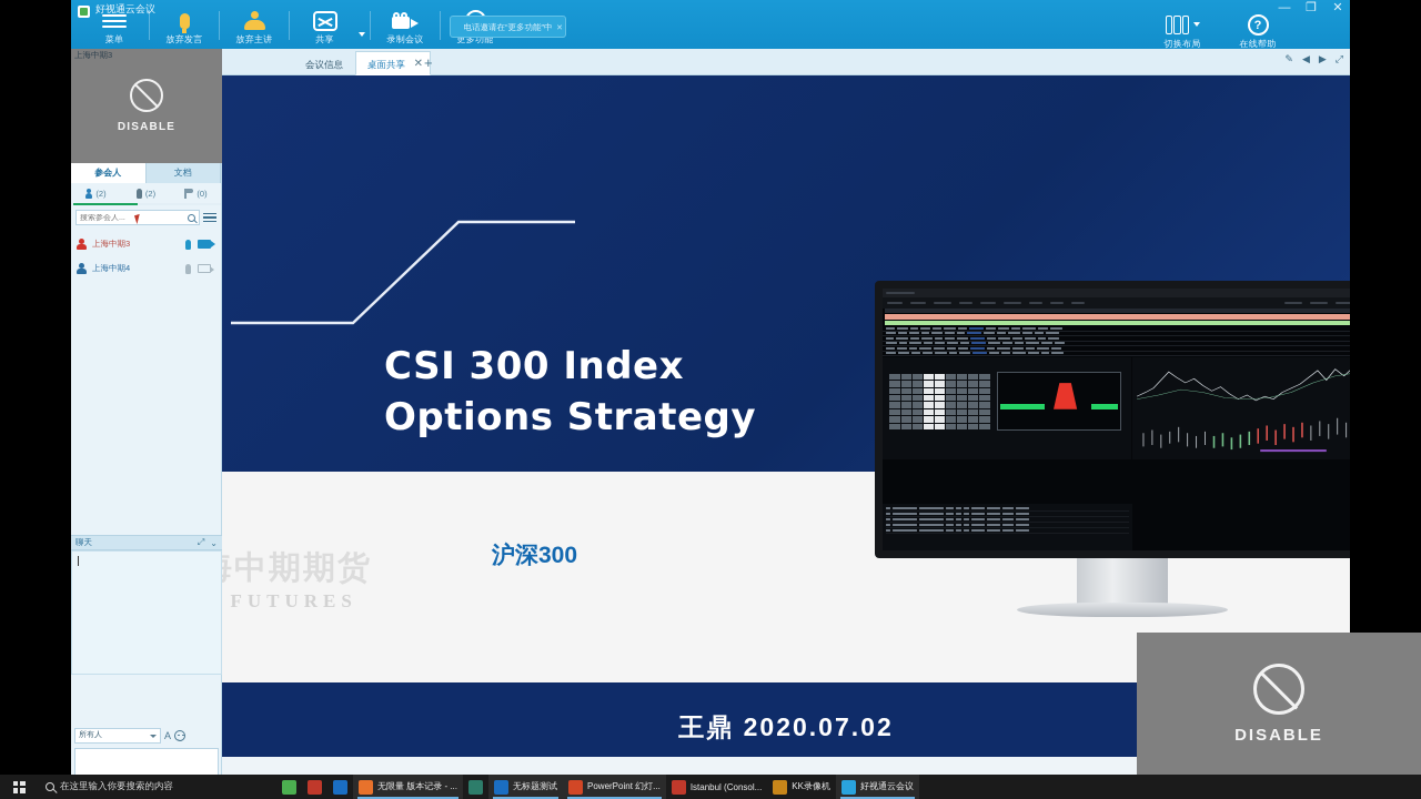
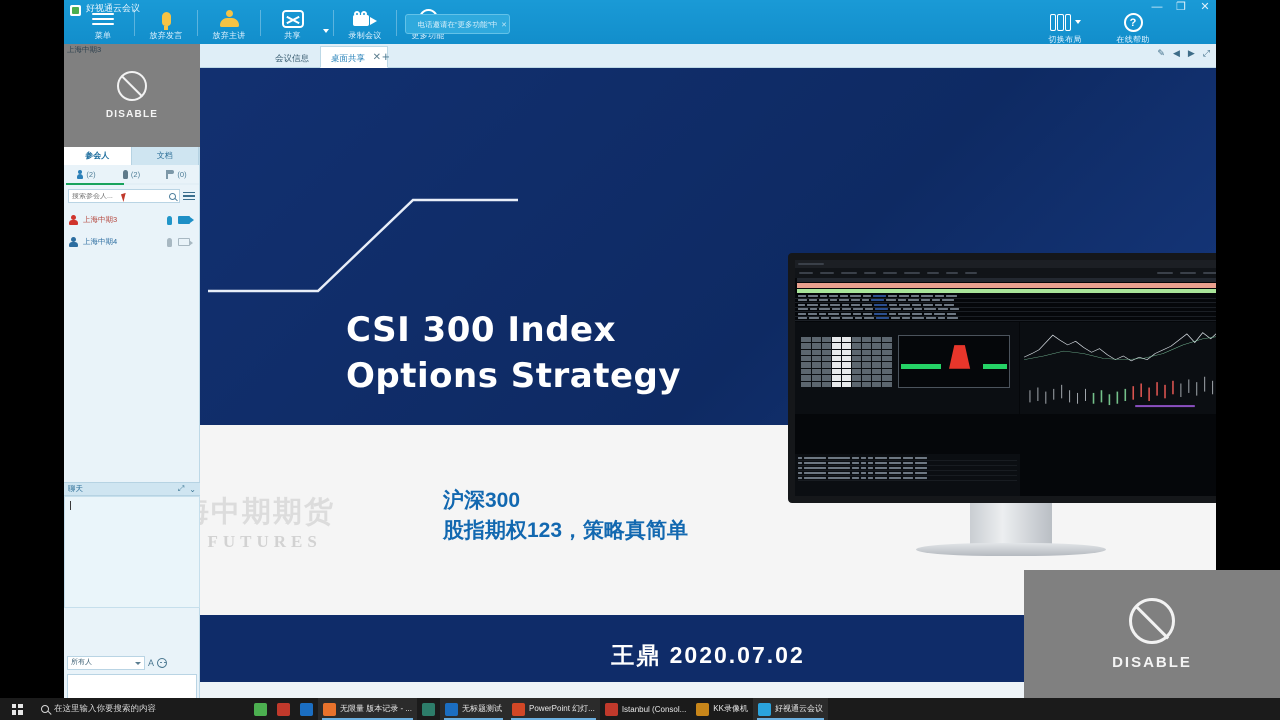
  好视通云会议
  —
  ❐
  ✕
  菜单
  放弃发言
  放弃主讲
  共享
  录制会议
  更多功能
  电话邀请在“更多功能”中
  切换布局
  ?
  在线帮助
  会议信息
  桌面共享
  ✕
  +
  ✎
  ◀
  ▶
  ⤢
  上海中期3
  DISABLE
  参会人
  文档
  (2)
  (2)
  (0)
  搜索参会人...
  上海中期3
  上海中期4
  聊天
  ⤢
  ⌄
  A
  CSI 300 Index
  Options Strategy
  中期期货
  FUTURES
  沪深300
+ 股指期权123，策略真简单
  王鼎 2020.07.02
  DISABLE
  在这里输入你要搜索的内容
  无限量 版本记录 - ...
  无标题测试
  PowerPoint 幻灯...
  Istanbul (Consol...
  KK录像机
  好视通云会议
